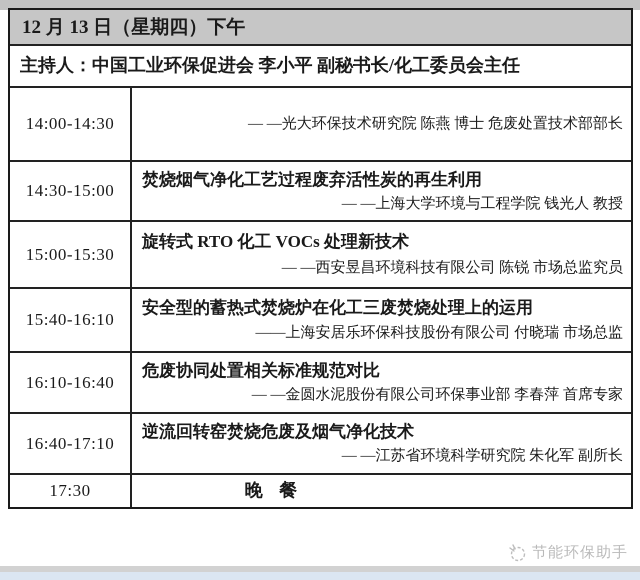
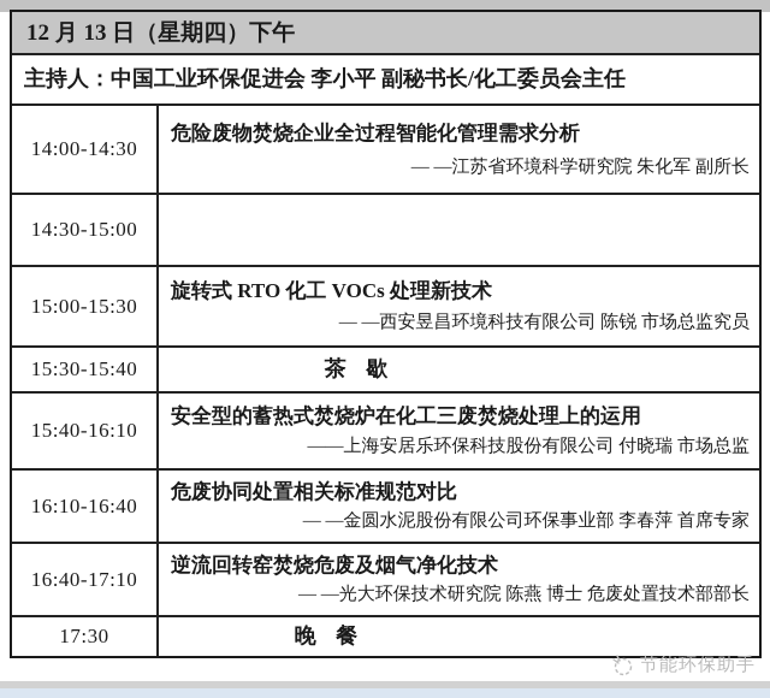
  12 月 13 日（星期四）下午
  主持人：中国工业环保促进会 李小平 副秘书长/化工委员会主任
  14:00-14:30
+ 危险废物焚烧企业全过程智能化管理需求分析
- — —光大环保技术研究院 陈燕 博士 危废处置技术部部长
+ — —江苏省环境科学研究院 朱化军 副所长
  14:30-15:00
- 焚烧烟气净化工艺过程废弃活性炭的再生利用
- — —上海大学环境与工程学院 钱光人 教授
  15:00-15:30
  旋转式 RTO 化工 VOCs 处理新技术
  — —西安昱昌环境科技有限公司 陈锐 市场总监究员
+ 15:30-15:40
+ 茶 歇
  15:40-16:10
  安全型的蓄热式焚烧炉在化工三废焚烧处理上的运用
  ——上海安居乐环保科技股份有限公司 付晓瑞 市场总监
  16:10-16:40
  危废协同处置相关标准规范对比
  — —金圆水泥股份有限公司环保事业部 李春萍 首席专家
  16:40-17:10
  逆流回转窑焚烧危废及烟气净化技术
- — —江苏省环境科学研究院 朱化军 副所长
+ — —光大环保技术研究院 陈燕 博士 危废处置技术部部长
  17:30
  晚 餐
  节能环保助手
